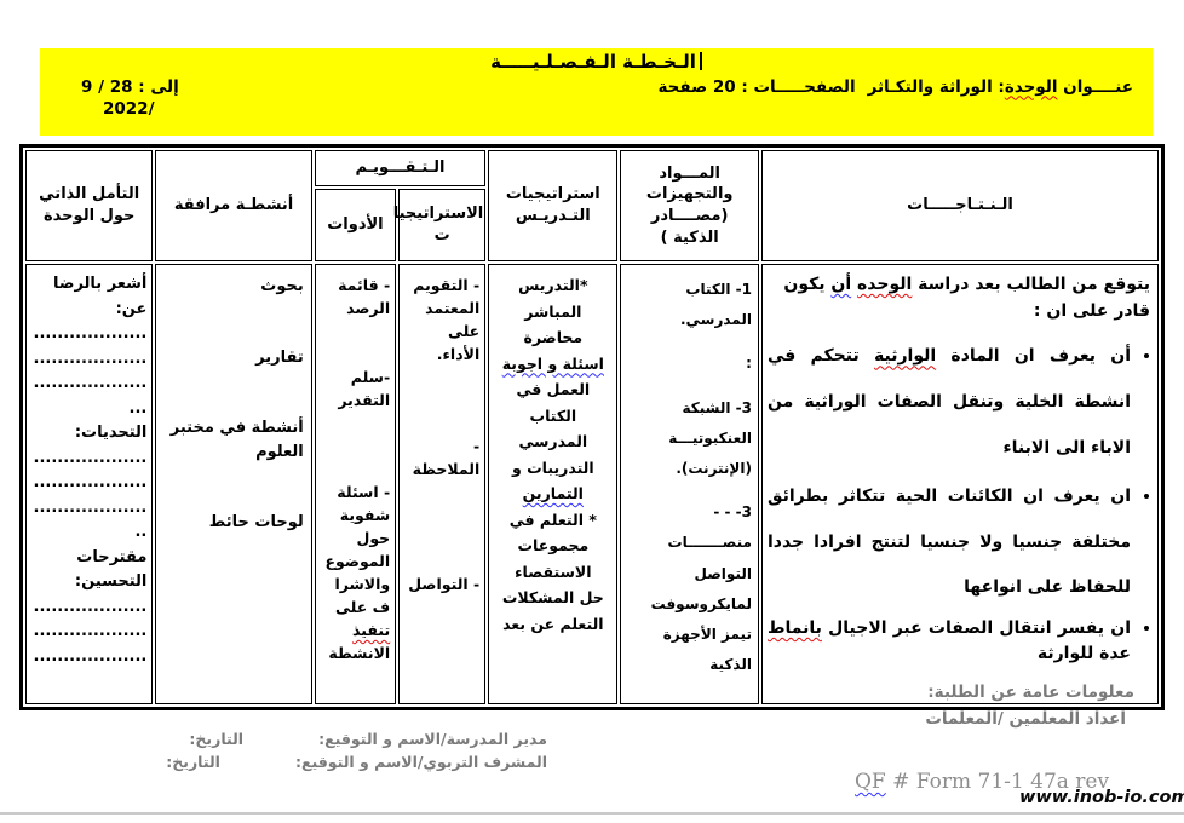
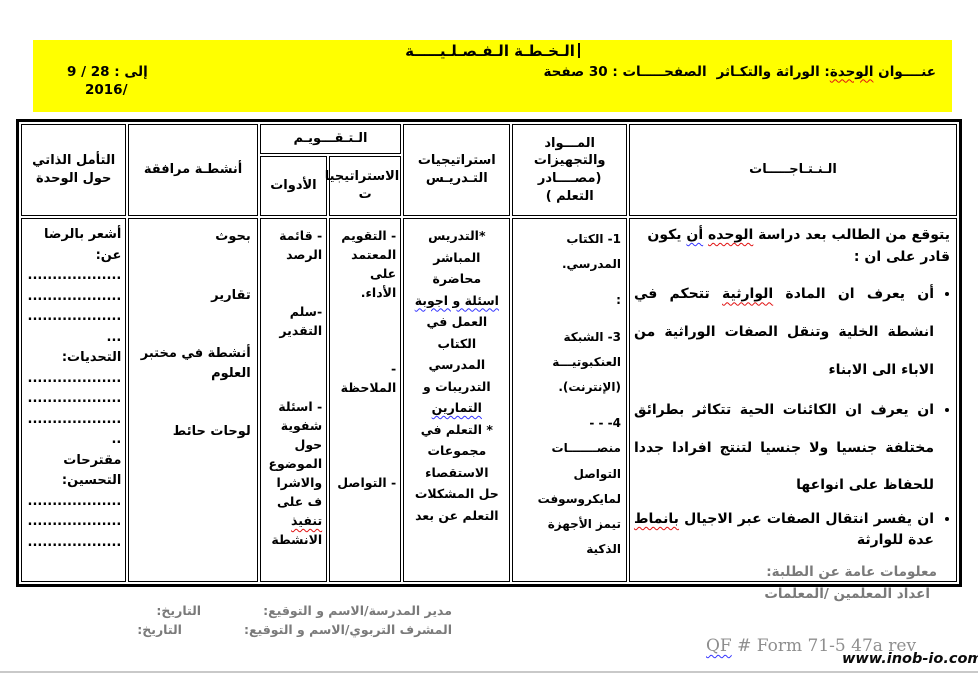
  الـخـطـة الـفـصـلـيـــــة
  عنــــوان الوحدة: الوراثة والتكـاثر
- الصفحـــــات : 20 صفحة
+ الصفحـــــات : 30 صفحة
  إلى : 28 / 9
- /2022
+ /2016
- الـنـتـاجـــــات	المـــواد والتجهيزات (مصــــادر الذكية )	استراتيجيات التـدريـس	الـتـقـــويـم	أنشطـة مرافقة	التأمل الذاتي حول الوحدة
+ الـنـتـاجـــــات	المـــواد والتجهيزات (مصــــادر التعلم )	استراتيجيات التـدريـس	الـتـقـــويـم	أنشطـة مرافقة	التأمل الذاتي حول الوحدة
  الاستراتيجيا ت	الأدوات
- يتوقع من الطالب بعد دراسة الوحده أن يكون قادر على ان : أن يعرف ان المادة الوارثية تتحكم في انشطة الخلية وتنقل الصفات الوراثية من الاباء الى الابناء ان يعرف ان الكائنات الحية تتكاثر بطرائق مختلفة جنسيا ولا جنسيا لتنتج افرادا جددا للحفاظ على انواعها ان يفسر انتقال الصفات عبر الاجيال بانماط عدة للوارثة	1- الكتاب المدرسي. : 3- الشبكة العنكبوتيـــة (الإنترنت). 3- - - منصـــــــات التواصل لمايكروسوفت تيمز الأجهزة الذكية	*التدريس المباشر محاضرة اسئلة و اجوبة العمل في الكتاب المدرسي التدريبات و التمارين * التعلم في مجموعات الاستقصاء حل المشكلات التعلم عن بعد	- التقويم المعتمد على الأداء. - الملاحظة - التواصل	- قائمة الرصد -سلم التقدير - اسئلة شفوية حول الموضوع والاشرا ف على تنفيذ الانشطة	بحوث تقارير أنشطة في مختبر العلوم لوحات حائط	أشعر بالرضا عن: ................... ................... ................... ... التحديات: ................... ................... ................... .. مقترحات التحسين: ................... ................... ...................
+ يتوقع من الطالب بعد دراسة الوحده أن يكون قادر على ان : أن يعرف ان المادة الوارثية تتحكم في انشطة الخلية وتنقل الصفات الوراثية من الاباء الى الابناء ان يعرف ان الكائنات الحية تتكاثر بطرائق مختلفة جنسيا ولا جنسيا لتنتج افرادا جددا للحفاظ على انواعها ان يفسر انتقال الصفات عبر الاجيال بانماط عدة للوارثة	1- الكتاب المدرسي. : 3- الشبكة العنكبوتيـــة (الإنترنت). 4- - - منصـــــــات التواصل لمايكروسوفت تيمز الأجهزة الذكية	*التدريس المباشر محاضرة اسئلة و اجوبة العمل في الكتاب المدرسي التدريبات و التمارين * التعلم في مجموعات الاستقصاء حل المشكلات التعلم عن بعد	- التقويم المعتمد على الأداء. - الملاحظة - التواصل	- قائمة الرصد -سلم التقدير - اسئلة شفوية حول الموضوع والاشرا ف على تنفيذ الانشطة	بحوث تقارير أنشطة في مختبر العلوم لوحات حائط	أشعر بالرضا عن: ................... ................... ................... ... التحديات: ................... ................... ................... .. مقترحات التحسين: ................... ................... ...................
  معلومات عامة عن الطلبة:
  اعداد المعلمين /المعلمات
  مدير المدرسة/الاسم و التوقيع:
  التاريخ:
  المشرف التربوي/الاسم و التوقيع:
  التاريخ:
- QF # Form 71-1 47a rev
+ QF # Form 71-5 47a rev
  www.inob-io.com
